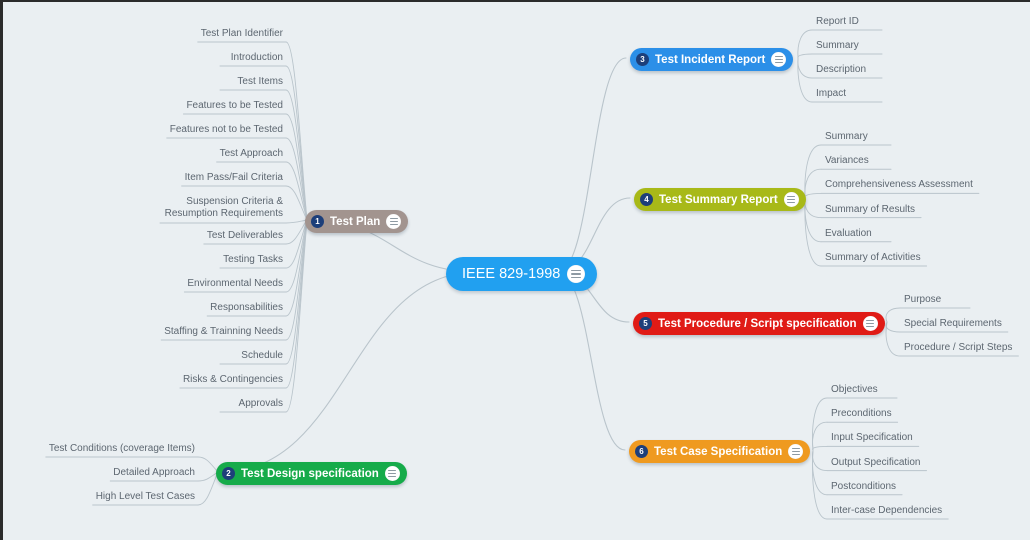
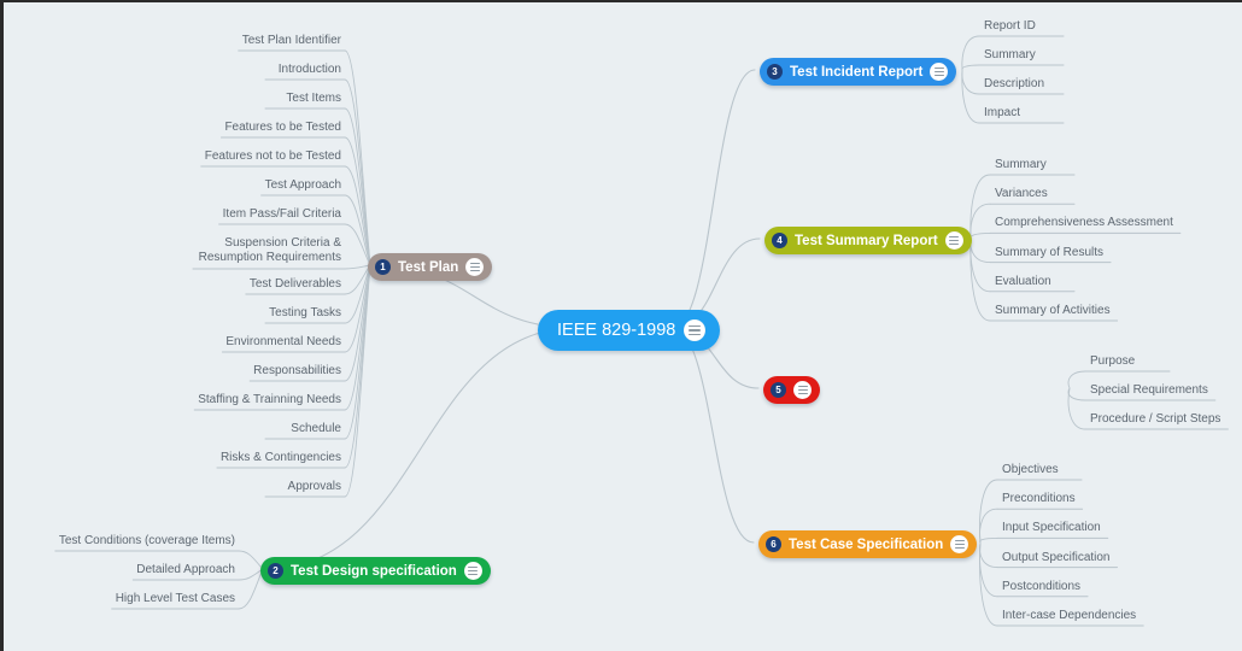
  IEEE 829-1998
  1
  Test Plan
  Test Plan Identifier
  Introduction
  Test Items
  Features to be Tested
  Features not to be Tested
  Test Approach
  Item Pass/Fail Criteria
  Suspension Criteria &
  Resumption Requirements
  Test Deliverables
  Testing Tasks
  Environmental Needs
  Responsabilities
  Staffing & Trainning Needs
  Schedule
  Risks & Contingencies
  Approvals
  2
  Test Design specification
  Test Conditions (coverage Items)
  Detailed Approach
  High Level Test Cases
  3
  Test Incident Report
  Report ID
  Summary
  Description
  Impact
  4
  Test Summary Report
  Summary
  Variances
  Comprehensiveness Assessment
  Summary of Results
  Evaluation
  Summary of Activities
  5
- Test Procedure / Script specification
  Purpose
  Special Requirements
  Procedure / Script Steps
  6
  Test Case Specification
  Objectives
  Preconditions
  Input Specification
  Output Specification
  Postconditions
  Inter-case Dependencies
